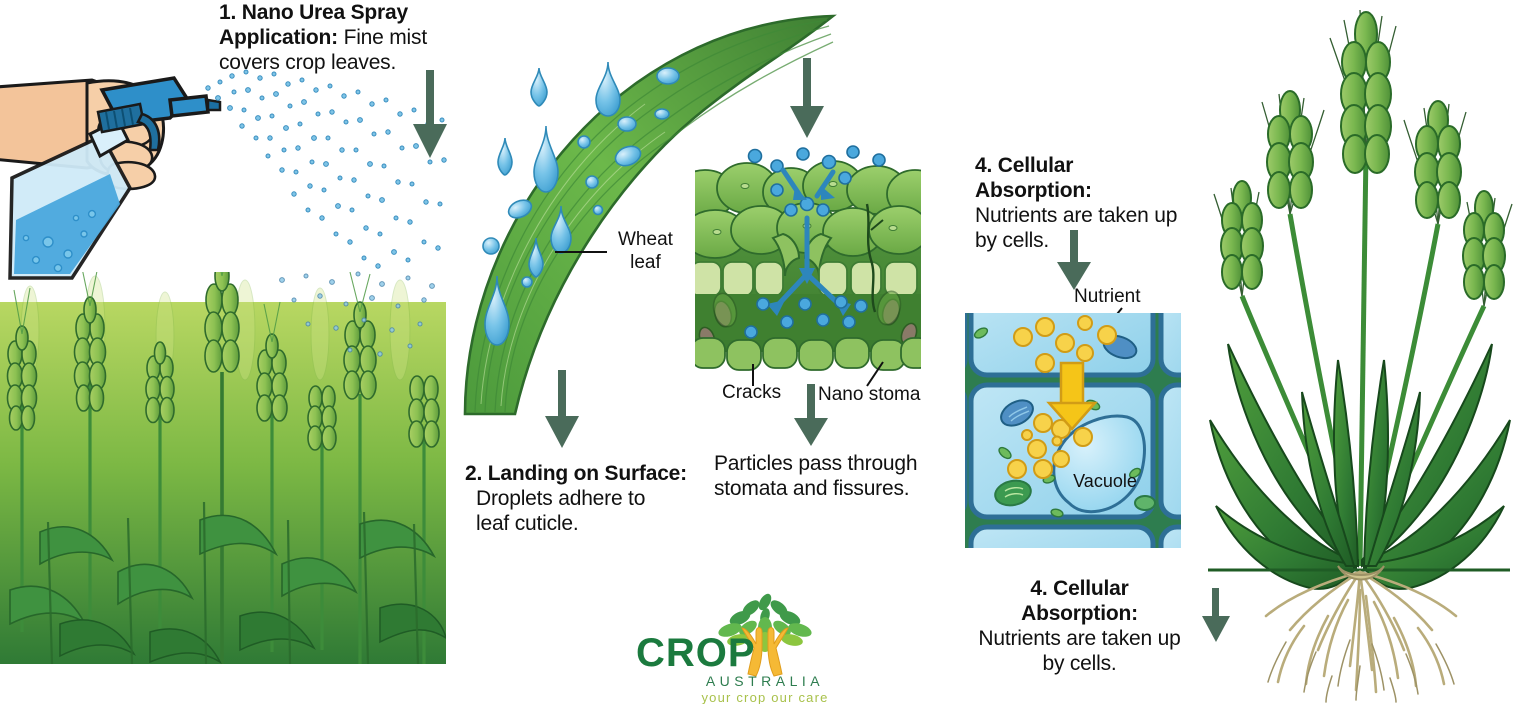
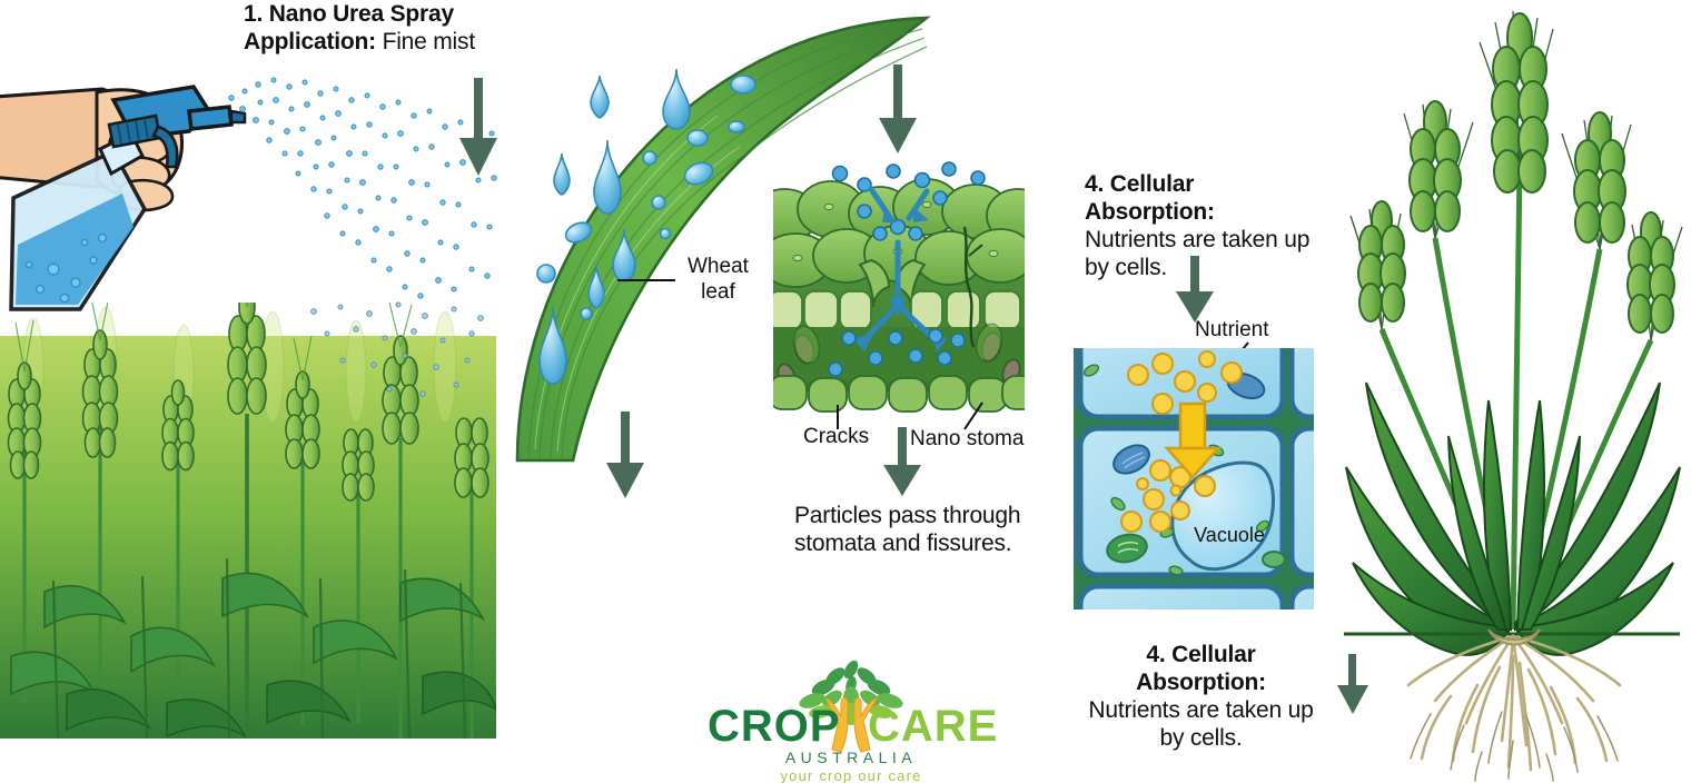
  1. Nano Urea Spray
  Application: Fine mist
- covers crop leaves.
  Wheat
  leaf
- 2. Landing on Surface:
- Droplets adhere to
- leaf cuticle.
  Cracks
  Nano stoma
  Particles pass through
  stomata and fissures.
  4. Cellular Absorption:
  Nutrients are taken up
  by cells.
  Nutrient
  Vacuole
  4. Cellular Absorption:
  Nutrients are taken up
  by cells.
  CROP
+ CARE
  AUSTRALIA
  your crop our care
